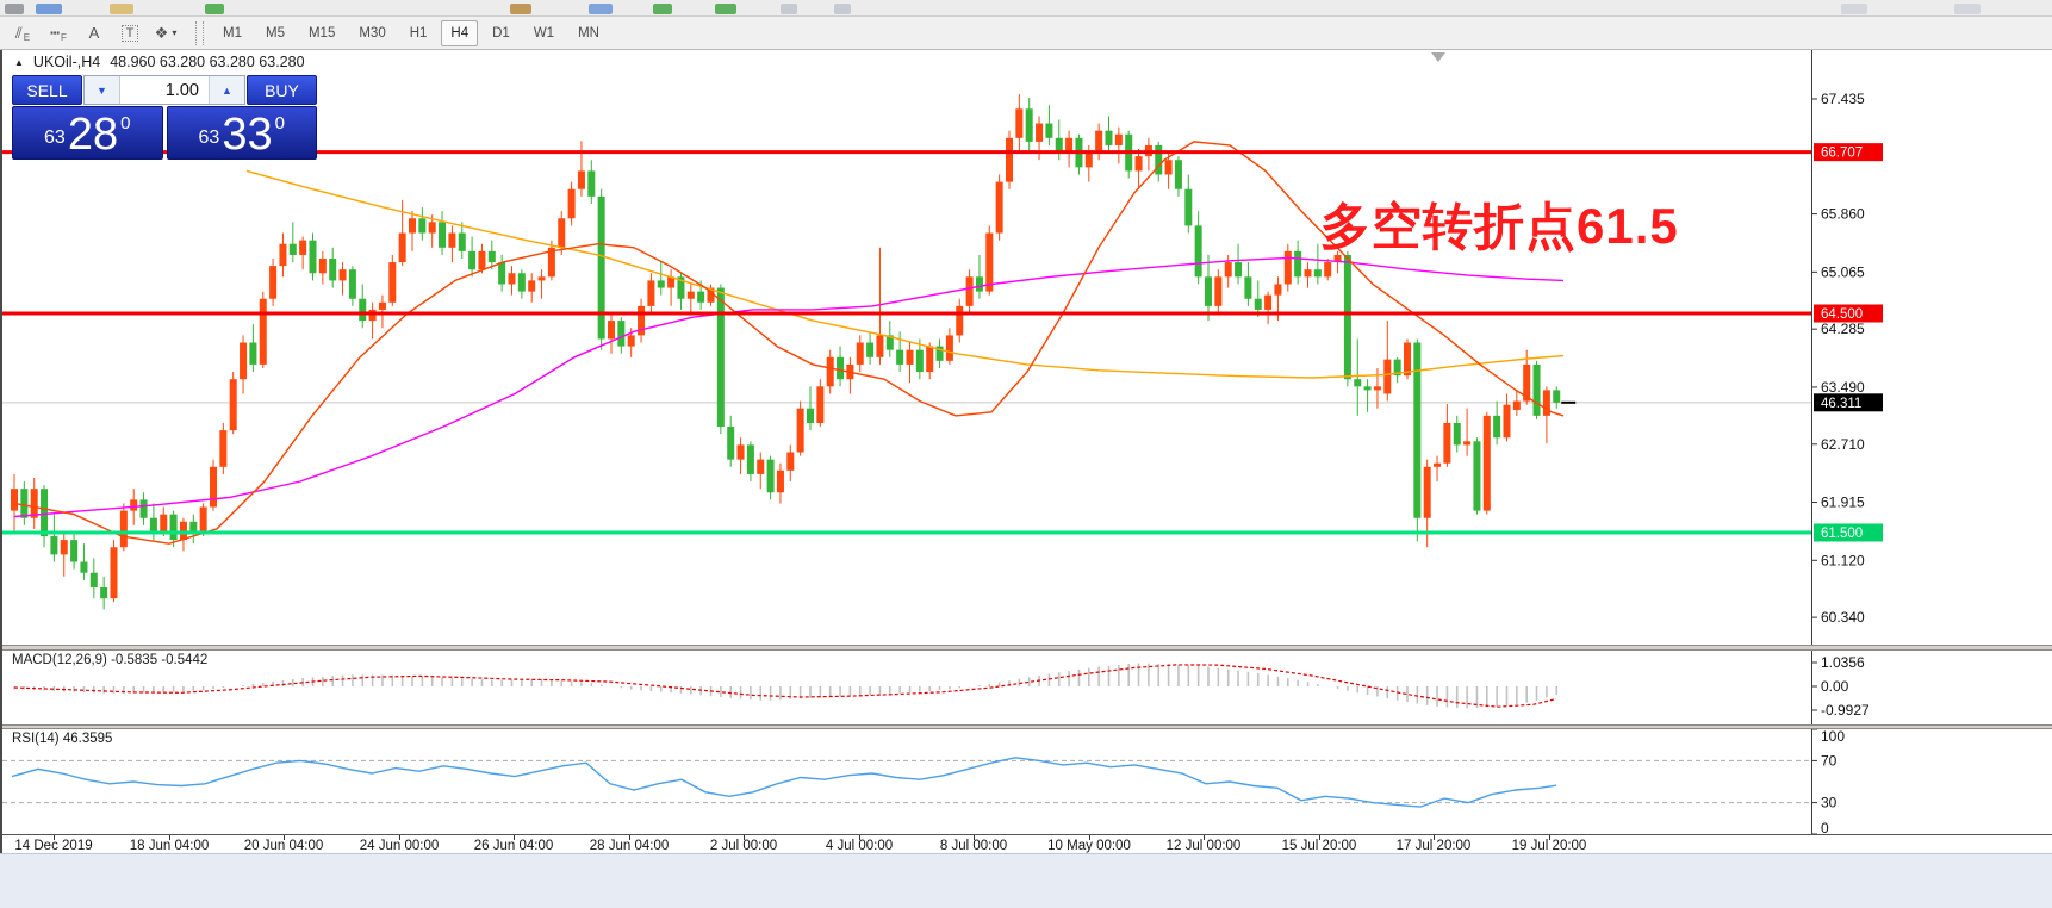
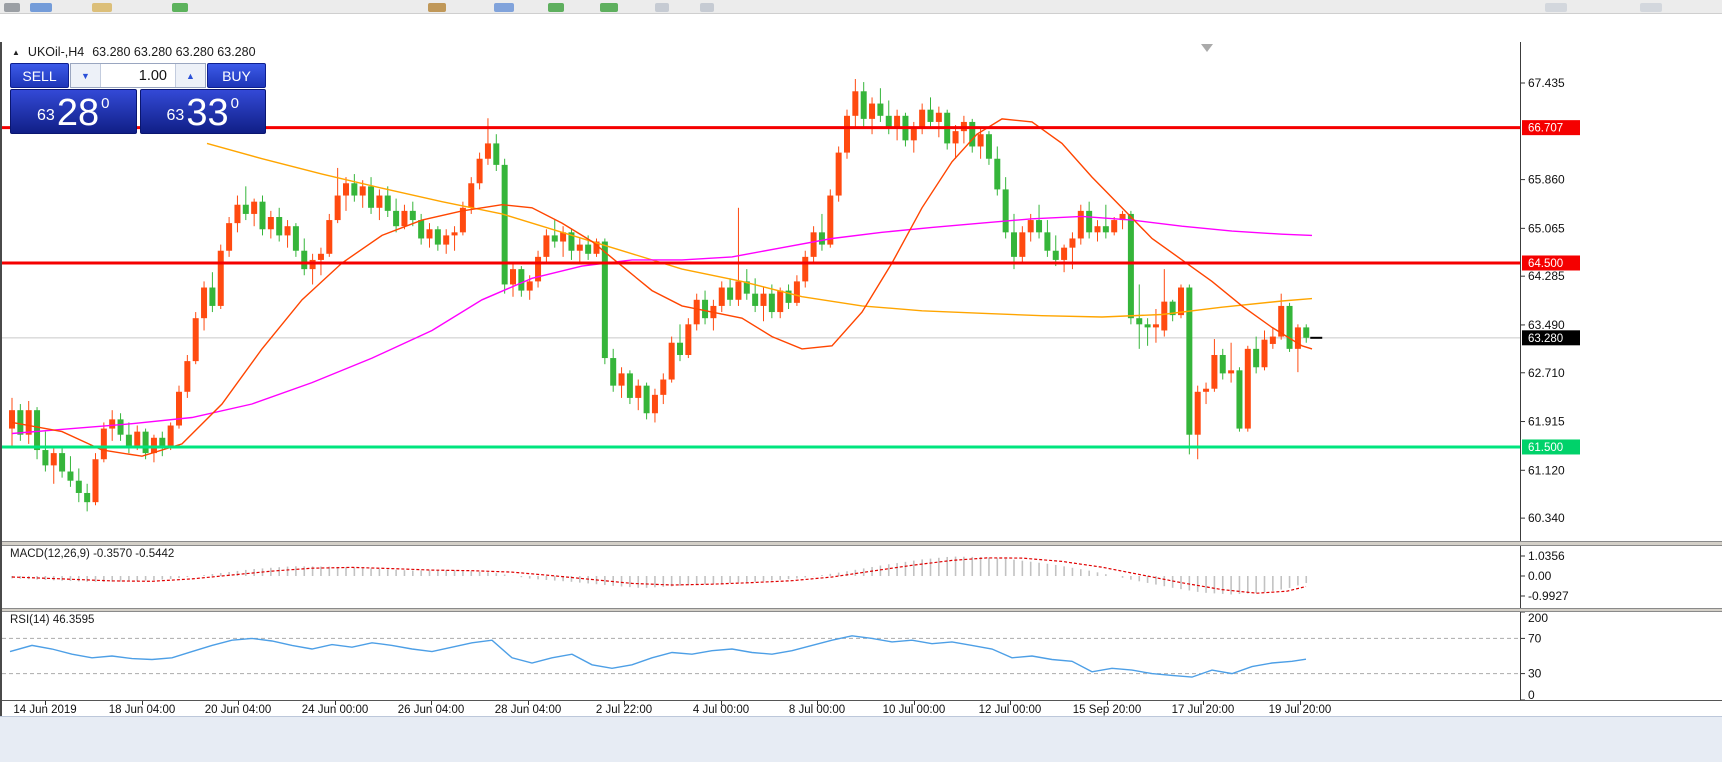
- ⫽
- E
- ┅
- F
- A
- T
- ❖
- ▾
- M1
- M5
- M15
- M30
- H1
- H4
- D1
- W1
- MN
  ▲
  UKOil-,H4
- 48.960 63.280 63.280 63.280
+ 63.280 63.280 63.280 63.280
  66.707
  64.500
  61.500
- 46.311
+ 63.280
  67.435
  65.860
  65.065
  64.285
  63.490
  62.710
  61.915
  61.120
  60.340
  1.0356
  0.00
  -0.9927
- MACD(12,26,9) -0.5835 -0.5442
+ MACD(12,26,9) -0.3570 -0.5442
- 100
+ 200
  70
  30
  0
  RSI(14) 46.3595
  SELL
  ▼
  1.00
  ▲
  BUY
  63
  28
  0
  63
  33
  0
- 多空转折点61.5
- 14 Dec 2019
+ 14 Jun 2019
  18 Jun 04:00
  20 Jun 04:00
  24 Jun 00:00
  26 Jun 04:00
  28 Jun 04:00
- 2 Jul 00:00
+ 2 Jul 22:00
  4 Jul 00:00
  8 Jul 00:00
- 10 May 00:00
+ 10 Jul 00:00
  12 Jul 00:00
- 15 Jul 20:00
+ 15 Sep 20:00
  17 Jul 20:00
  19 Jul 20:00
